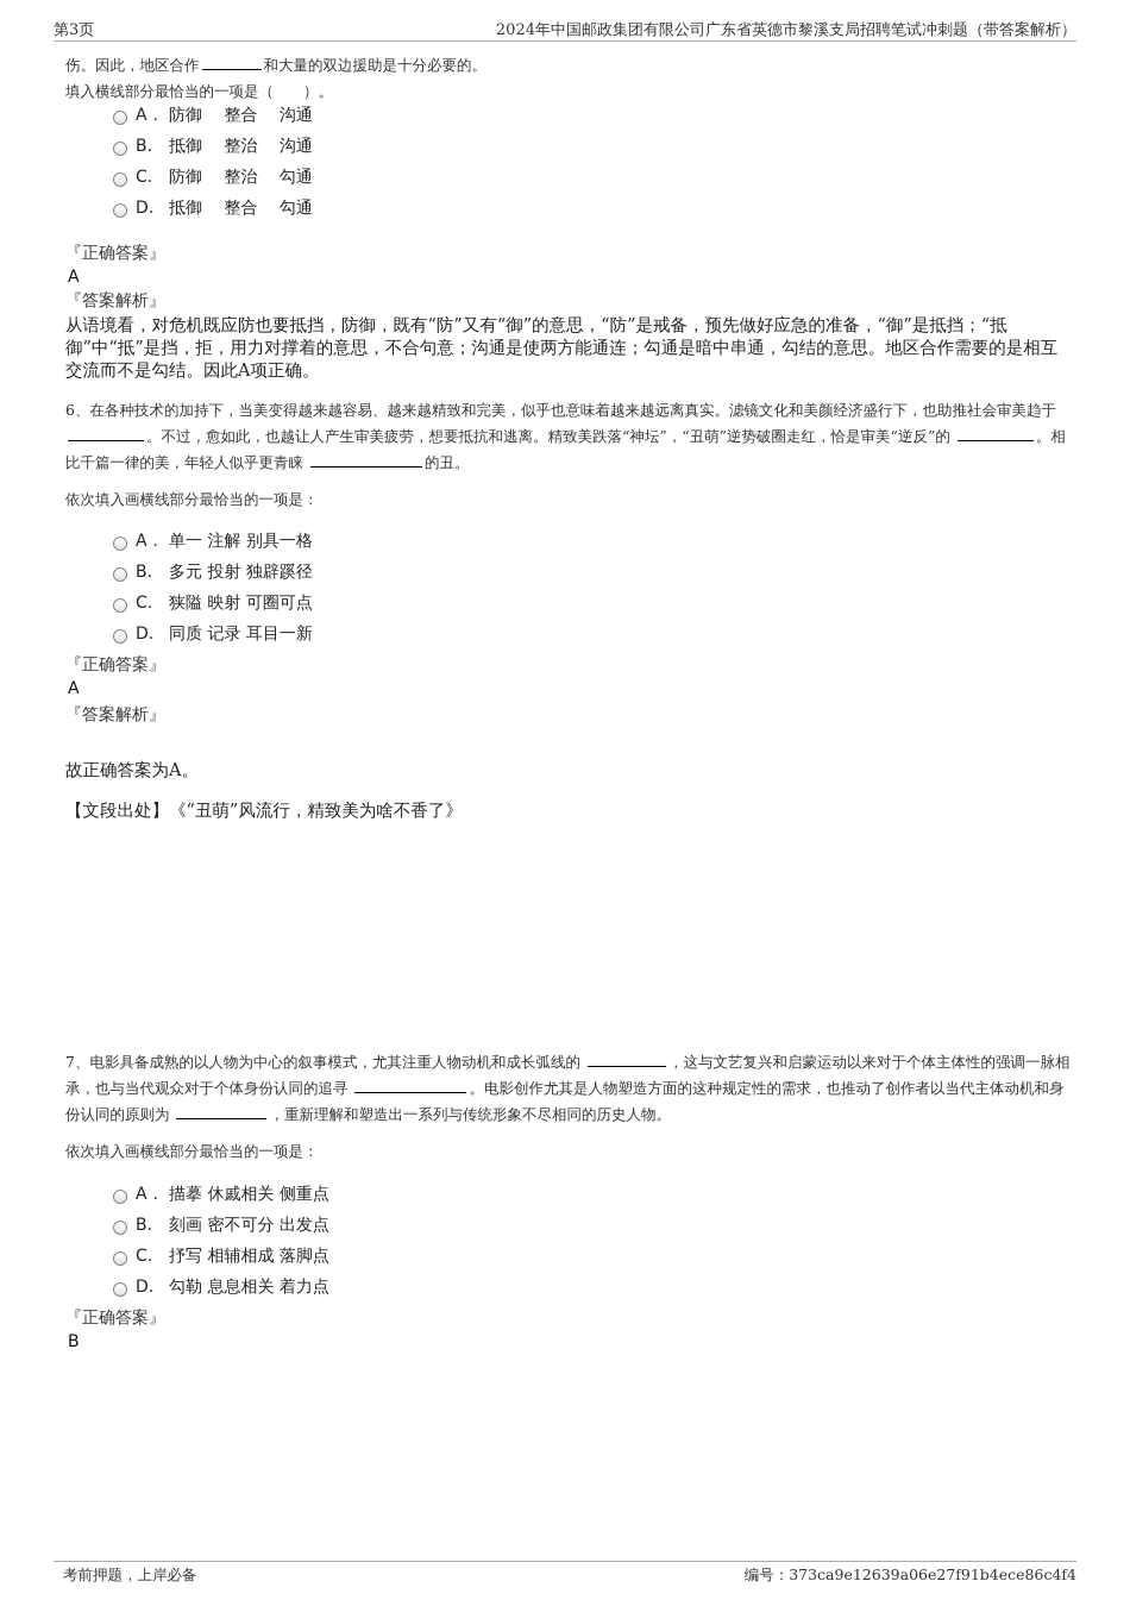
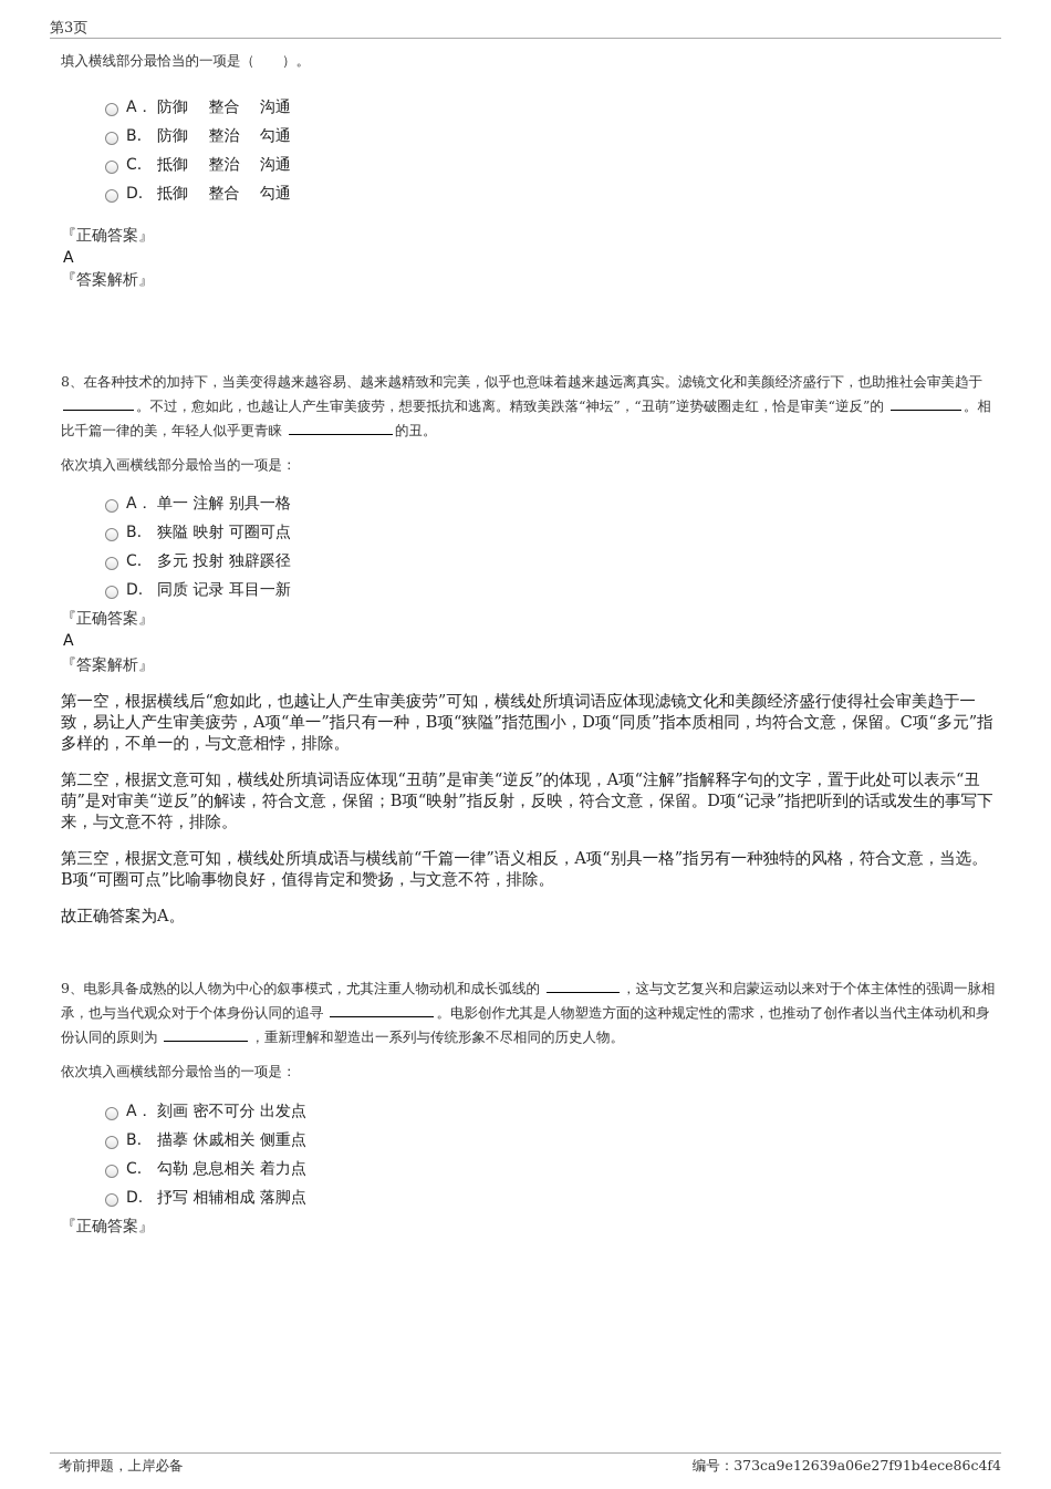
  第3页
- 2024年中国邮政集团有限公司广东省英德市黎溪支局招聘笔试冲刺题（带答案解析）
- 伤。因此，地区合作 和大量的双边援助是十分必要的。
  填入横线部分最恰当的一项是（ ）。
  A．
  防御 整合 沟通
  B.
- 抵御 整治 沟通
+ 防御 整治 勾通
  C.
- 防御 整治 勾通
+ 抵御 整治 沟通
  D.
  抵御 整合 勾通
  『正确答案』
  A
  『答案解析』
- 从语境看，对危机既应防也要抵挡，防御，既有“防”又有“御”的意思，“防”是戒备，预先做好应急的准备，“御”是抵挡；“抵御”中“抵”是挡，拒，用力对撑着的意思，不合句意；沟通是使两方能通连；勾通是暗中串通，勾结的意思。地区合作需要的是相互交流而不是勾结。因此A项正确。
- 6、在各种技术的加持下，当美变得越来越容易、越来越精致和完美，似乎也意味着越来越远离真实。滤镜文化和美颜经济盛行下，也助推社会审美趋于 。不过，愈如此，也越让人产生审美疲劳，想要抵抗和逃离。精致美跌落“神坛”，“丑萌”逆势破圈走红，恰是审美“逆反”的 。相比千篇一律的美，年轻人似乎更青睐 的丑。
+ 8、在各种技术的加持下，当美变得越来越容易、越来越精致和完美，似乎也意味着越来越远离真实。滤镜文化和美颜经济盛行下，也助推社会审美趋于 。不过，愈如此，也越让人产生审美疲劳，想要抵抗和逃离。精致美跌落“神坛”，“丑萌”逆势破圈走红，恰是审美“逆反”的 。相比千篇一律的美，年轻人似乎更青睐 的丑。
  依次填入画横线部分最恰当的一项是：
  A．
  单一 注解 别具一格
  B.
- 多元 投射 独辟蹊径
+ 狭隘 映射 可圈可点
  C.
- 狭隘 映射 可圈可点
+ 多元 投射 独辟蹊径
  D.
  同质 记录 耳目一新
  『正确答案』
  A
  『答案解析』
+ 第一空，根据横线后“愈如此，也越让人产生审美疲劳”可知，横线处所填词语应体现滤镜文化和美颜经济盛行使得社会审美趋于一致，易让人产生审美疲劳，A项“单一”指只有一种，B项“狭隘”指范围小，D项“同质”指本质相同，均符合文意，保留。C项“多元”指多样的，不单一的，与文意相悖，排除。
+ 第二空，根据文意可知，横线处所填词语应体现“丑萌”是审美“逆反”的体现，A项“注解”指解释字句的文字，置于此处可以表示“丑萌”是对审美“逆反”的解读，符合文意，保留；B项“映射”指反射，反映，符合文意，保留。D项“记录”指把听到的话或发生的事写下来，与文意不符，排除。
+ 第三空，根据文意可知，横线处所填成语与横线前“千篇一律”语义相反，A项“别具一格”指另有一种独特的风格，符合文意，当选。B项“可圈可点”比喻事物良好，值得肯定和赞扬，与文意不符，排除。
  故正确答案为A。
- 【文段出处】《“丑萌”风流行，精致美为啥不香了》
- 7、电影具备成熟的以人物为中心的叙事模式，尤其注重人物动机和成长弧线的 ，这与文艺复兴和启蒙运动以来对于个体主体性的强调一脉相承，也与当代观众对于个体身份认同的追寻 。电影创作尤其是人物塑造方面的这种规定性的需求，也推动了创作者以当代主体动机和身份认同的原则为 ，重新理解和塑造出一系列与传统形象不尽相同的历史人物。
+ 9、电影具备成熟的以人物为中心的叙事模式，尤其注重人物动机和成长弧线的 ，这与文艺复兴和启蒙运动以来对于个体主体性的强调一脉相承，也与当代观众对于个体身份认同的追寻 。电影创作尤其是人物塑造方面的这种规定性的需求，也推动了创作者以当代主体动机和身份认同的原则为 ，重新理解和塑造出一系列与传统形象不尽相同的历史人物。
  依次填入画横线部分最恰当的一项是：
  A．
- 描摹 休戚相关 侧重点
+ 刻画 密不可分 出发点
  B.
- 刻画 密不可分 出发点
+ 描摹 休戚相关 侧重点
  C.
- 抒写 相辅相成 落脚点
+ 勾勒 息息相关 着力点
  D.
- 勾勒 息息相关 着力点
+ 抒写 相辅相成 落脚点
  『正确答案』
- B
  考前押题，上岸必备
  编号：373ca9e12639a06e27f91b4ece86c4f4
